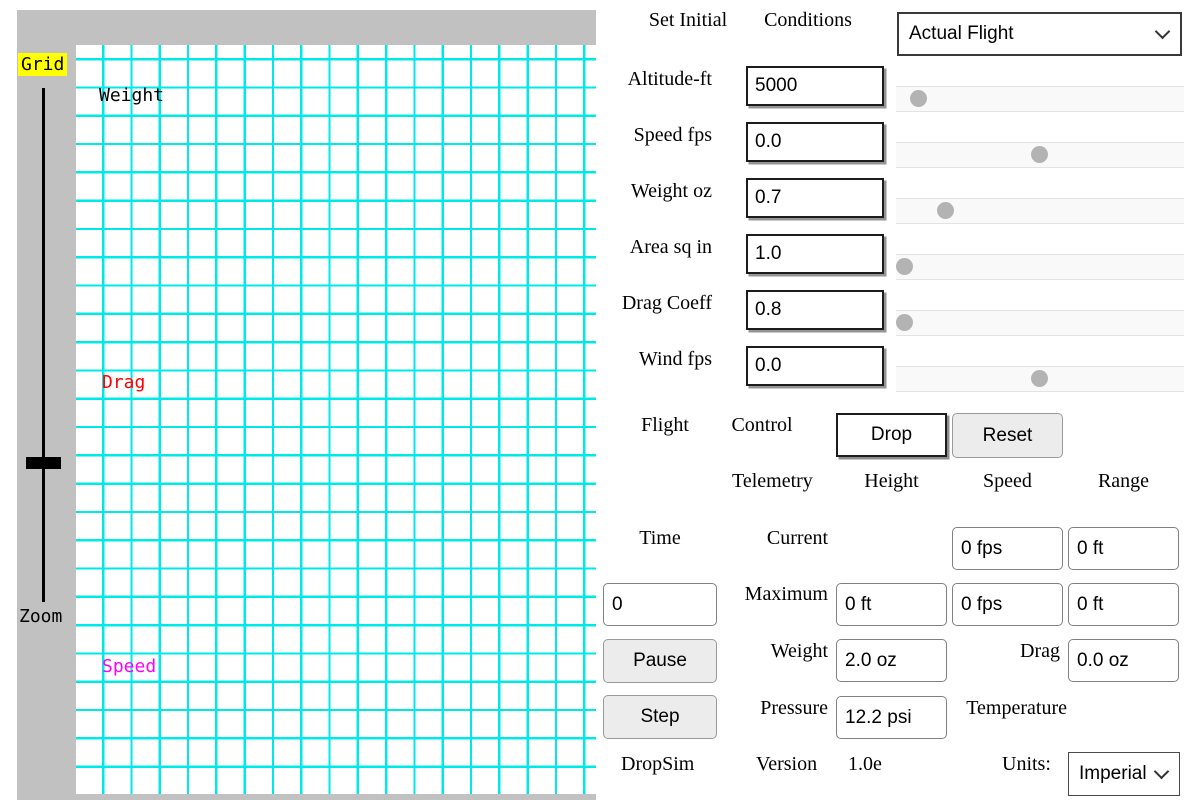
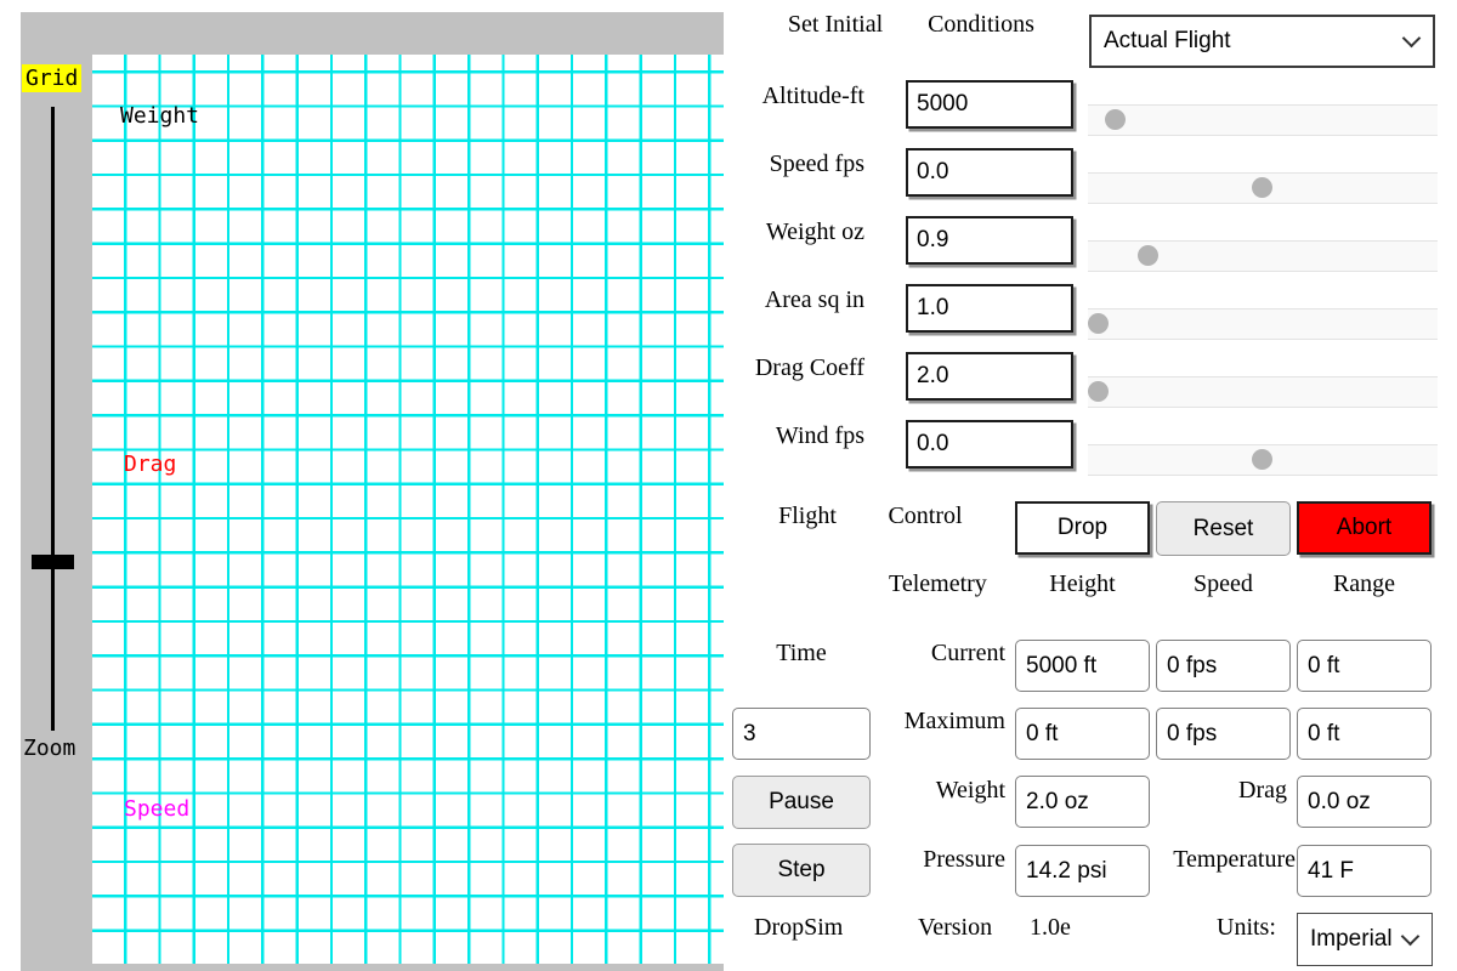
  Grid
  Zoom
  Weight
  Drag
  Speed
  Set Initial
  Conditions
  Actual Flight
  Altitude-ft
  5000
  Speed fps
  0.0
  Weight oz
- 0.7
+ 0.9
  Area sq in
  1.0
  Drag Coeff
- 0.8
+ 2.0
  Wind fps
  0.0
  Flight
  Control
  Drop
  Reset
+ Abort
  Telemetry
  Height
  Speed
  Range
  Time
  Current
+ 5000 ft
  0 fps
  0 ft
- 0
+ 3
  Maximum
  0 ft
  0 fps
  0 ft
  Pause
  Weight
  2.0 oz
  Drag
  0.0 oz
  Step
  Pressure
- 12.2 psi
+ 14.2 psi
  Temperature
+ 41 F
  DropSim
  Version
  1.0e
  Units:
  Imperial
